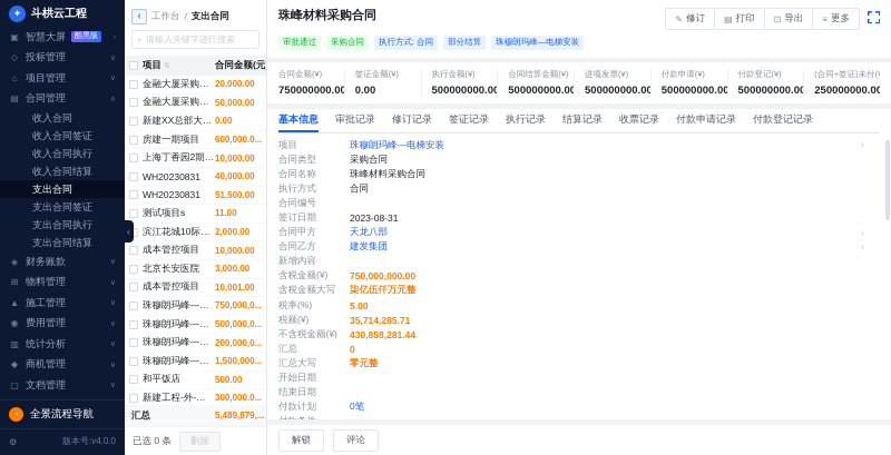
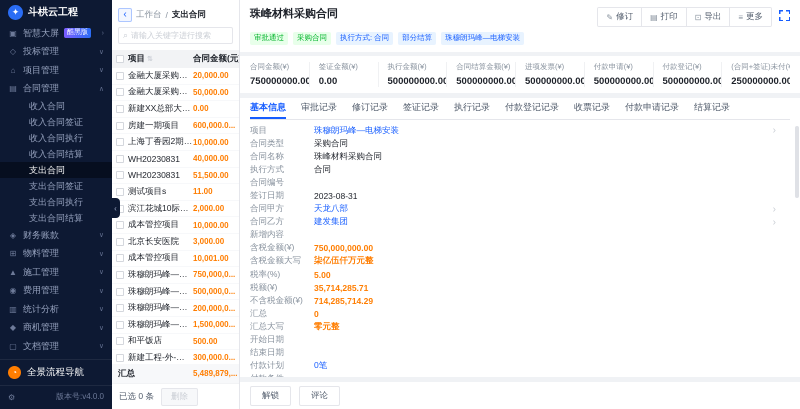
  ✦
  斗栱云工程
  ▣
  智慧大屏
  ◇
  投标管理
  ⌂
  项目管理
  ▤
  合同管理
  收入合同
  收入合同签证
  收入合同执行
  收入合同结算
  支出合同
  支出合同签证
  支出合同执行
  支出合同结算
  ◈
  财务账款
  ⊞
  物料管理
  ▲
  施工管理
  ◉
  费用管理
  ▥
  统计分析
  ◆
  商机管理
  ▢
  文档管理
  ◔
  全景流程导航
  ⚙
  版本号:v4.0.0
  ‹
  ‹
  工作台
  /
  支出合同
  ⌕
  请输入关键字进行搜索
  合同金额(元
  金融大厦采购项目
  20,000.00
  金融大厦采购项目
  50,000.00
  0.00
  房建一期项目
  600,000.0...
  10,000.00
  WH20230831
  40,000.00
  WH20230831
  51,500.00
  测试项目s
  11.00
  2,000.00
  成本管控项目
  10,000.00
  北京长安医院
  3,000.00
  成本管控项目
  10,001.00
  珠穆朗玛峰—电梯
  750,000,0...
  珠穆朗玛峰—电梯
  500,000,0...
  珠穆朗玛峰—电梯
  200,000,0...
  珠穆朗玛峰—电梯
  1,500,000...
  和平饭店
  500.00
  新建工程-外-测试
  300,000.0...
  汇总
  5,489,879,...
  已选 0 条
  删除
  珠峰材料采购合同
  ✎
  修订
  ▤
  打印
  ⊡
  导出
  ≡
  更多
  审批通过
  采购合同
  执行方式: 合同
  部分结算
  珠穆朗玛峰—电梯安装
  合同金额(¥)
  750000000.00
  签证金额(¥)
  0.00
  执行金额(¥)
  500000000.00
  合同结算金额(¥)
  500000000.00
  进项发票(¥)
  500000000.00
  付款申请(¥)
  500000000.00
  付款登记(¥)
  500000000.00
  (合同+签证)未付(
  250000000.00
  基本信息
  审批记录
  修订记录
  签证记录
  执行记录
- 结算记录
+ 付款登记记录
  收票记录
  付款申请记录
- 付款登记记录
+ 结算记录
  项目
  珠穆朗玛峰—电梯安装
  ›
  合同类型
  采购合同
  合同名称
  珠峰材料采购合同
  执行方式
  合同
  合同编号
  签订日期
  2023-08-31
  合同甲方
  天龙八部
  ›
  合同乙方
  建发集团
  ›
  新增内容
  含税金额(¥)
  750,000,000.00
  含税金额大写
  柒亿伍仟万元整
  税率(%)
  5.00
  税额(¥)
  35,714,285.71
  不含税金额(¥)
- 430,858,281.44
+ 714,285,714.29
  汇总
  0
  汇总大写
  零元整
  开始日期
  结束日期
  付款计划
  0笔
  解锁
  评论
